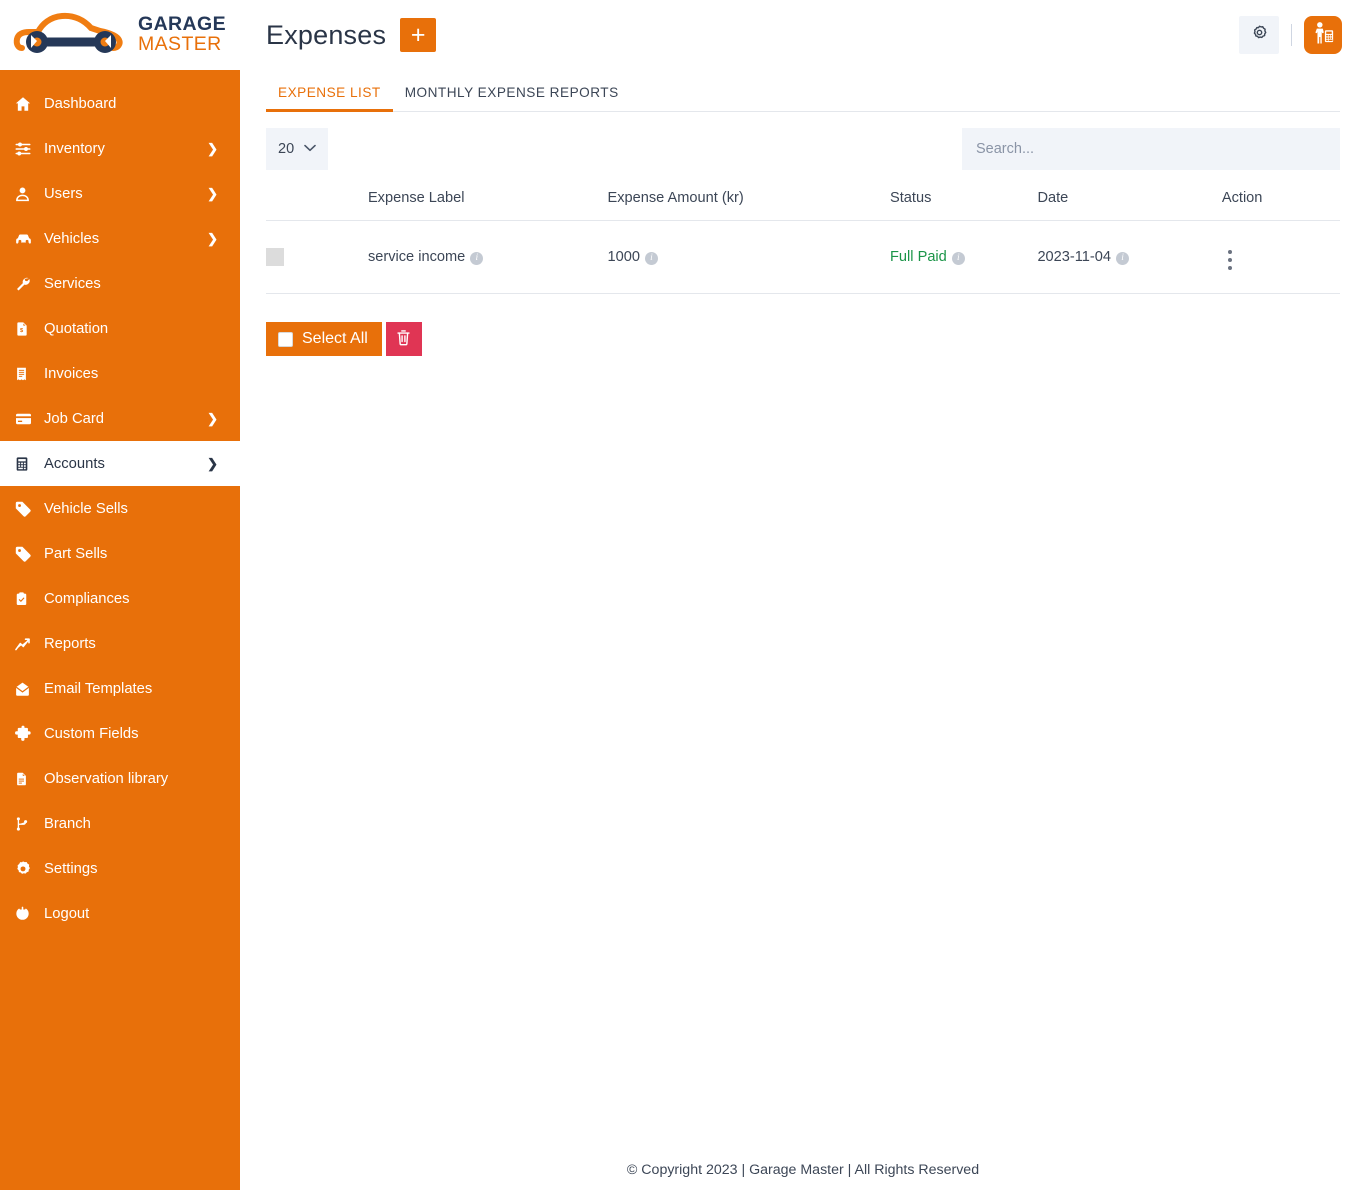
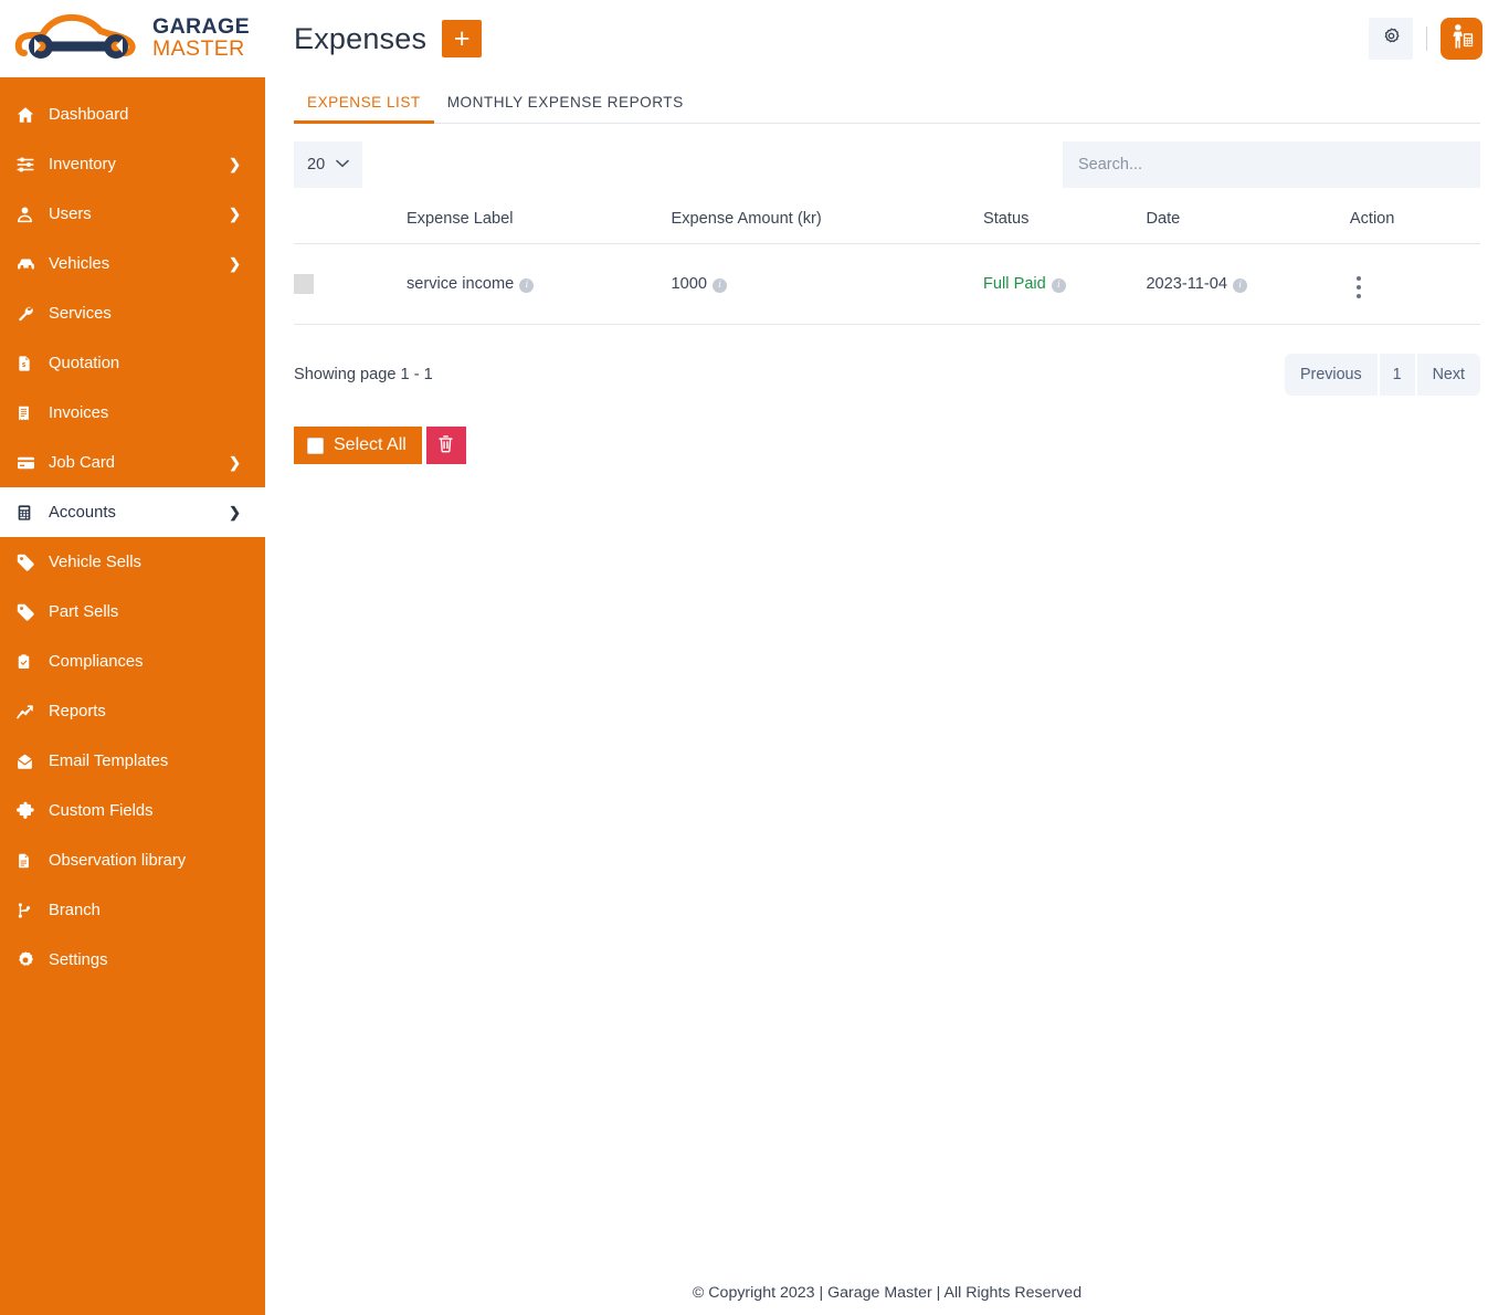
  GARAGE
  MASTER
  Dashboard
  Inventory
  ❯
  Users
  ❯
  Vehicles
  ❯
  Services
  Quotation
  Invoices
  Job Card
  ❯
  Accounts
  ❯
  Vehicle Sells
  Part Sells
  Compliances
  Reports
  Email Templates
  Custom Fields
  Observation library
  Branch
  Settings
- Logout
  Expenses
  +
  EXPENSE LIST
  MONTHLY EXPENSE REPORTS
  20
  Search...
  	Expense Label	Expense Amount (kr)	Status	Date	Action
  	service income i	1000 i	Full Paid i	2023-11-04 i
+ Showing page 1 - 1
+ Previous
+ 1
+ Next
  Select All
  © Copyright 2023 | Garage Master | All Rights Reserved
